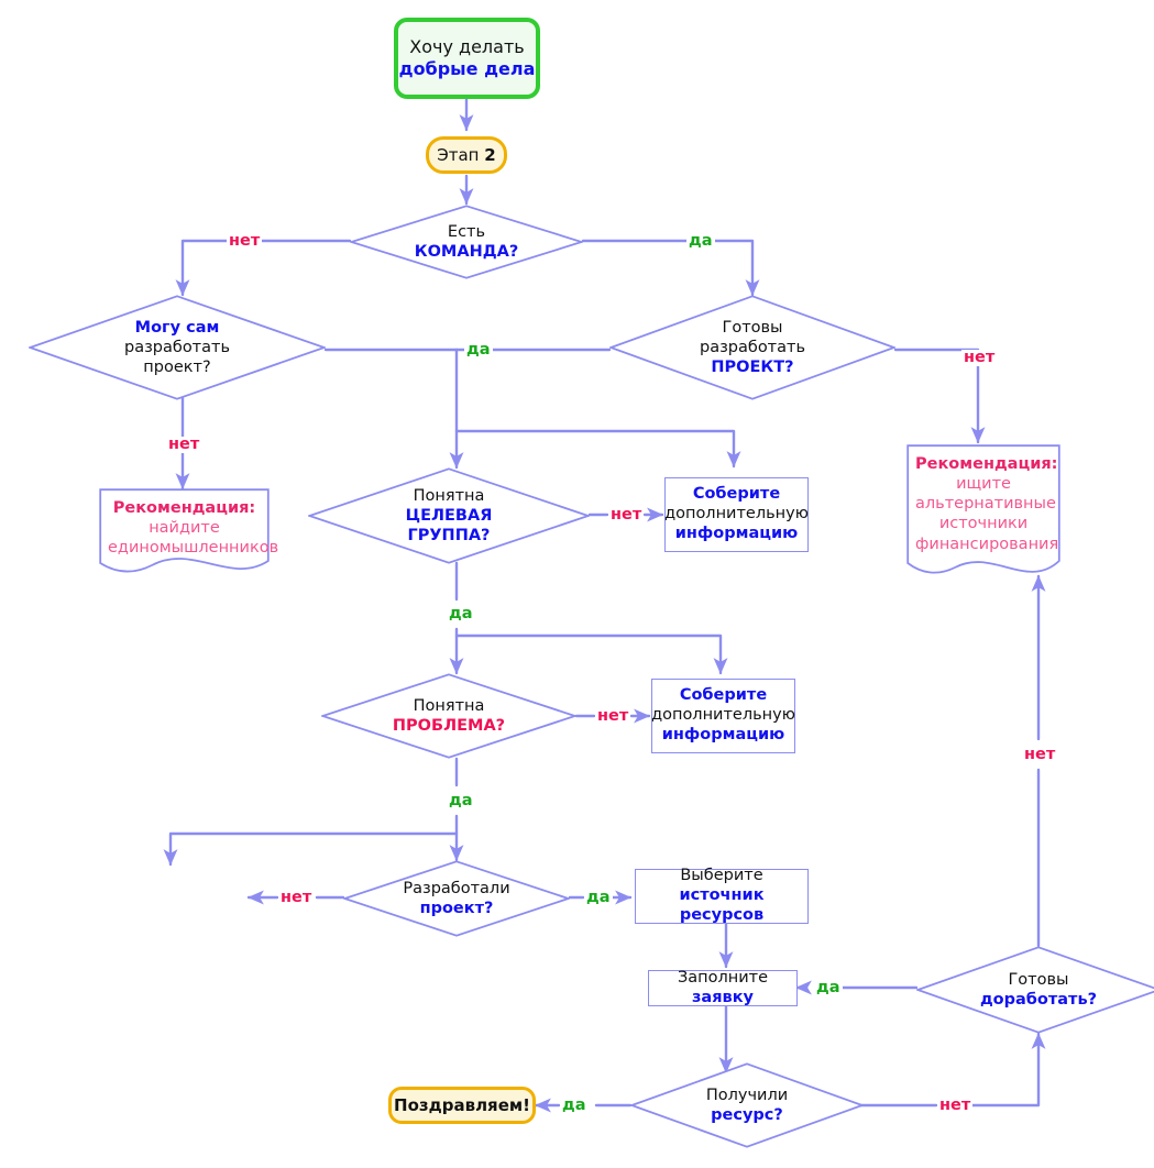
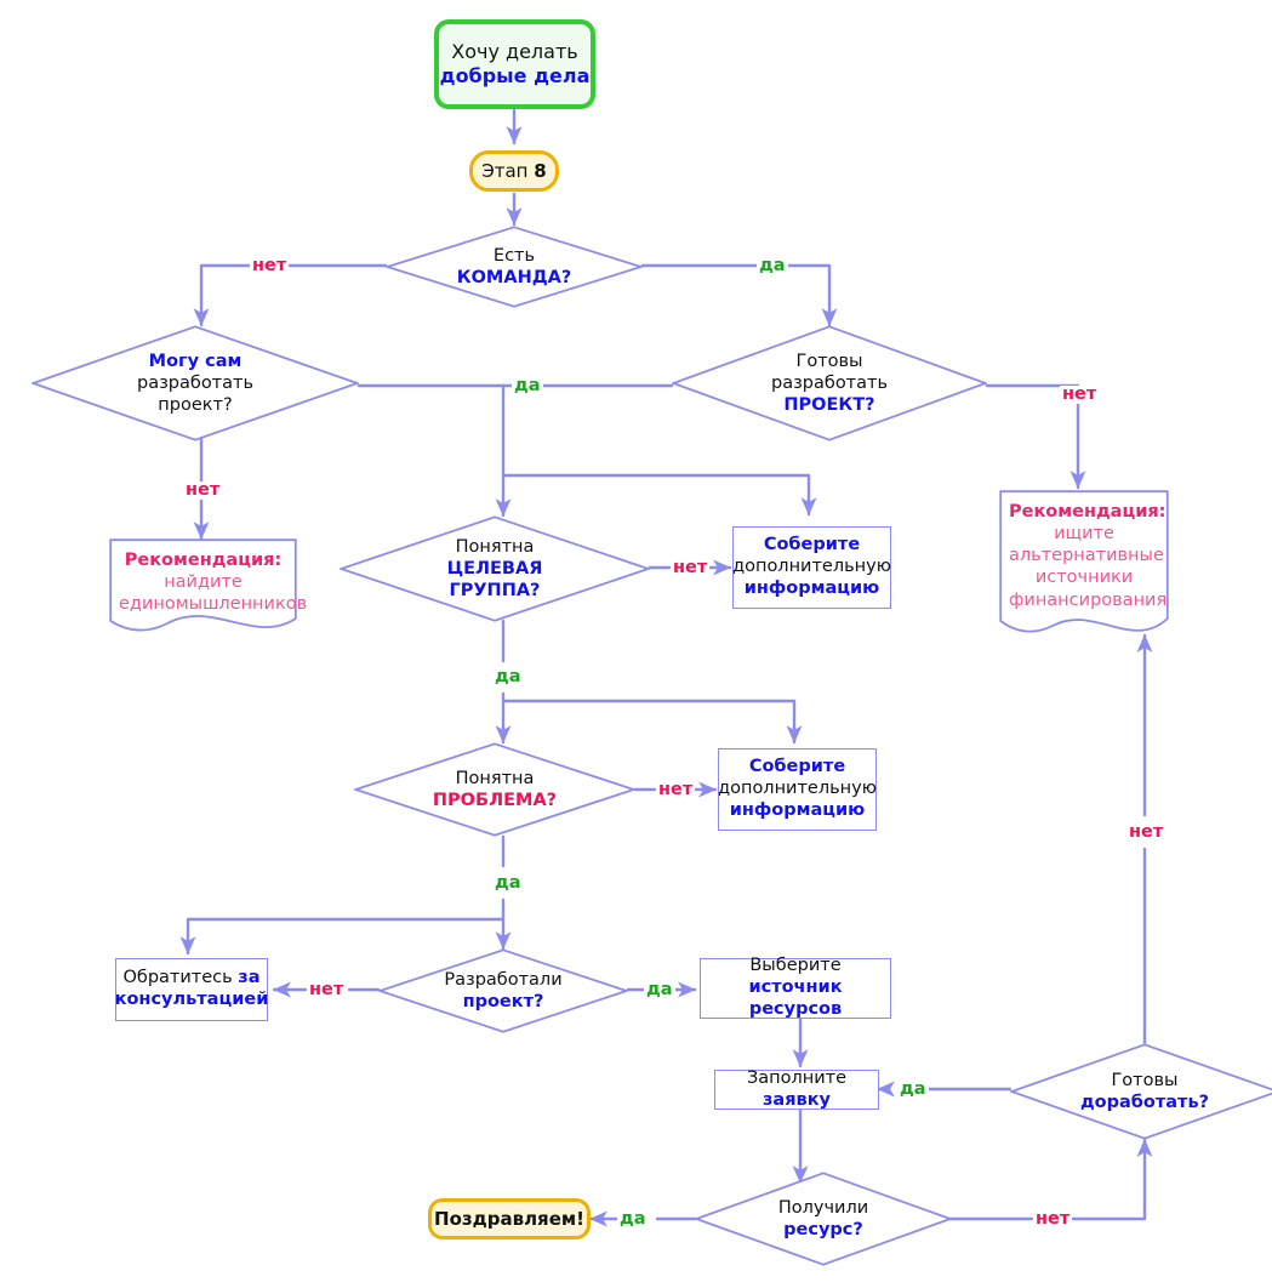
  Хочу делать
  добрые дела
- Этап 2
+ Этап 8
  Есть
  КОМАНДА?
  Могу сам
  разработать
  проект?
  Готовы
  разработать
  ПРОЕКТ?
  Рекомендация:
  найдите
  единомышленников
  Рекомендация:
  ищите
  альтернативные
  источники
  финансирования
  Понятна
  ЦЕЛЕВАЯ
  ГРУППА?
  Соберите
  дополнительную
  информацию
  Понятна
  ПРОБЛЕМА?
  Соберите
  дополнительную
  информацию
  Разработали
  проект?
+ Обратитесь за
+ консультацией
  Выберите источник
  ресурсов
  Заполните заявку
  Готовы
  доработать?
  Получили
  ресурс?
  Поздравляем!
  нет
  да
  нет
  да
  нет
  нет
  да
  нет
  да
  нет
  да
  да
  нет
  да
  нет
